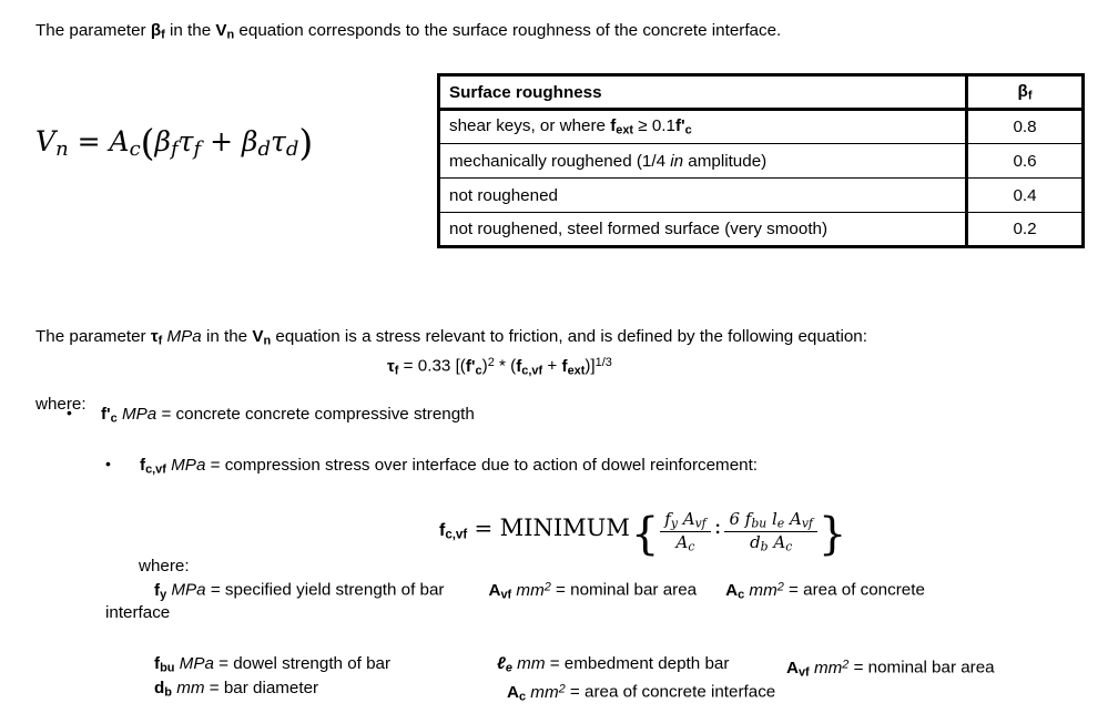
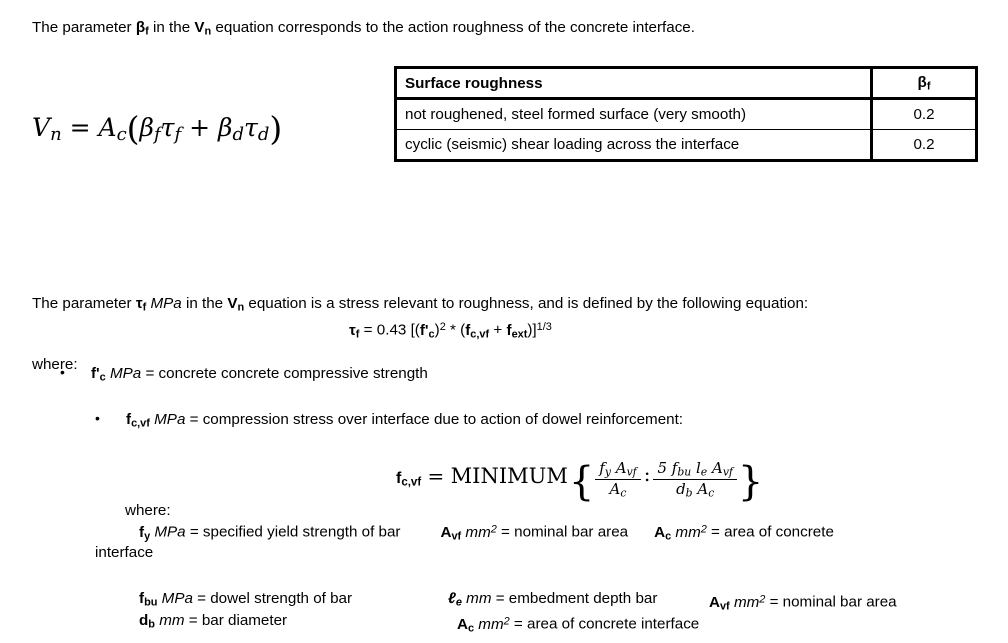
- The parameter βf in the Vn equation corresponds to the surface roughness of the concrete interface.
+ The parameter βf in the Vn equation corresponds to the action roughness of the concrete interface.
  Vn = Ac(βfτf + βdτd)
  Surface roughness	βf
- shear keys, or where fext ≥ 0.1f'c	0.8
- mechanically roughened (1/4 in amplitude)	0.6
- not roughened	0.4
  not roughened, steel formed surface (very smooth)	0.2
+ cyclic (seismic) shear loading across the interface	0.2
- The parameter τf MPa in the Vn equation is a stress relevant to friction, and is defined by the following equation:
+ The parameter τf MPa in the Vn equation is a stress relevant to roughness, and is defined by the following equation:
- τf = 0.33 [(f'c)2 * (fc,vf + fext)]1/3
+ τf = 0.43 [(f'c)2 * (fc,vf + fext)]1/3
  where:
  • f'c MPa = concrete concrete compressive strength
  • fc,vf MPa = compression stress over interface due to action of dowel reinforcement:
  fc,vf = MINIMUM{
  fy Avf
  Ac
  :
- 6 fbu le Avf
+ 5 fbu le Avf
  db Ac
  }
  where:
  fy MPa = specified yield strength of bar Avf mm2 = nominal bar area Ac mm2 = area of concrete
  interface
  fbu MPa = dowel strength of bar
  ℓe mm = embedment depth bar
  Avf mm2 = nominal bar area
  db mm = bar diameter
  Ac mm2 = area of concrete interface
